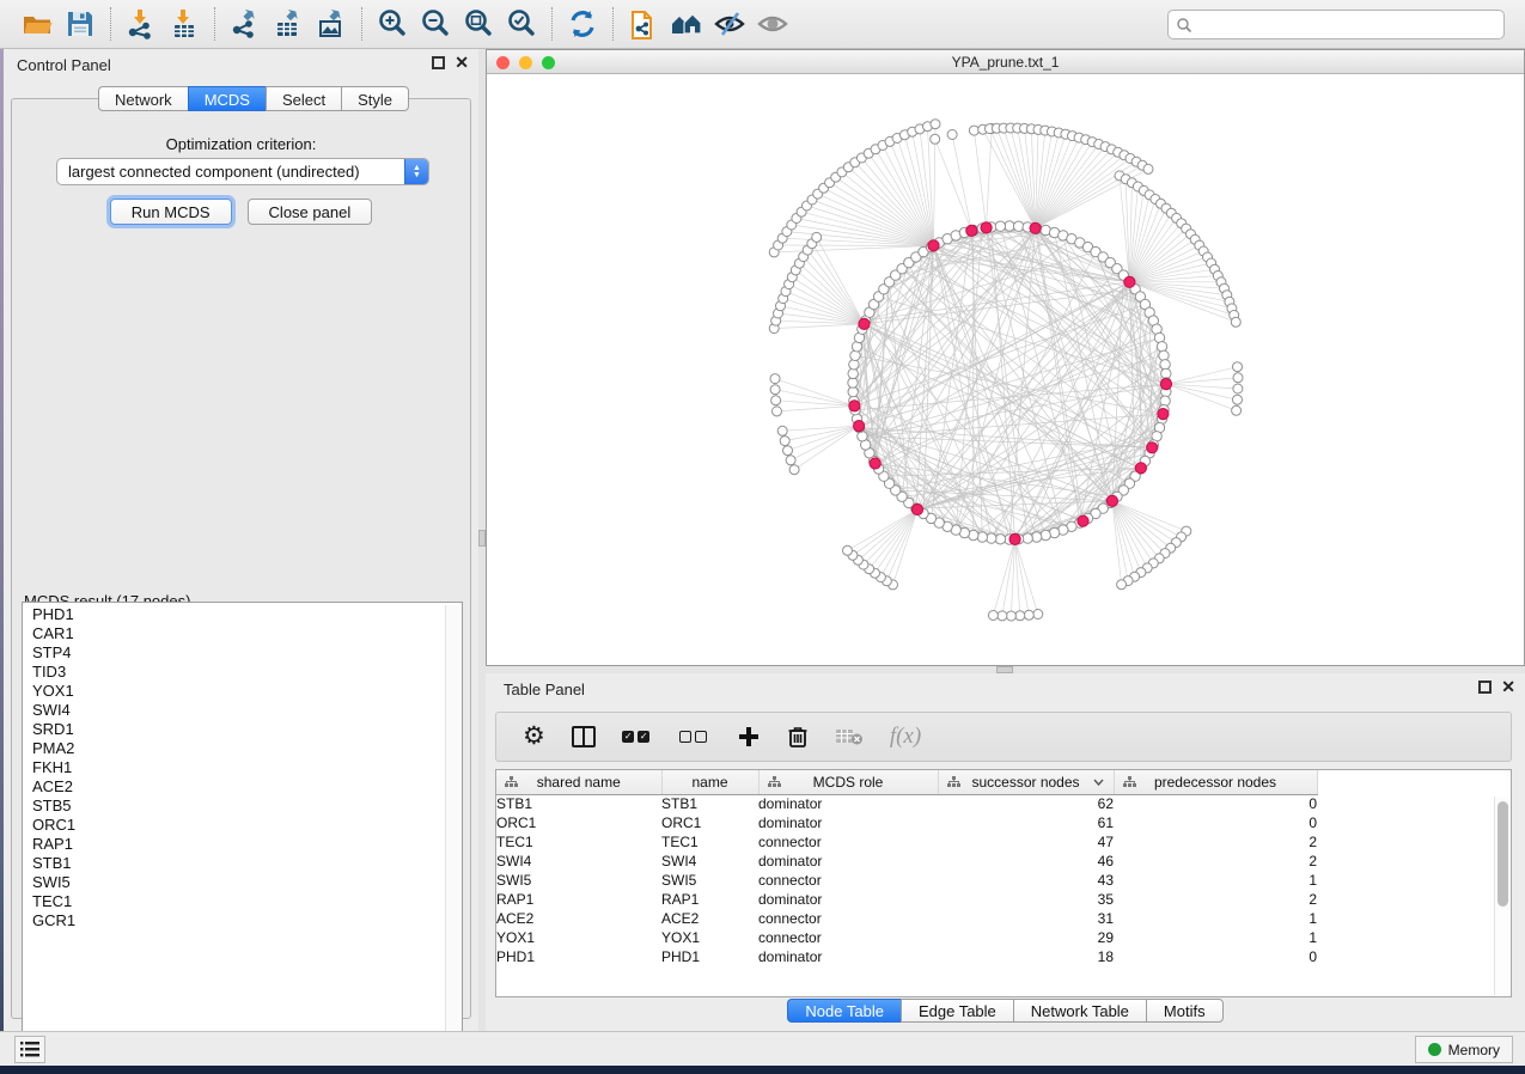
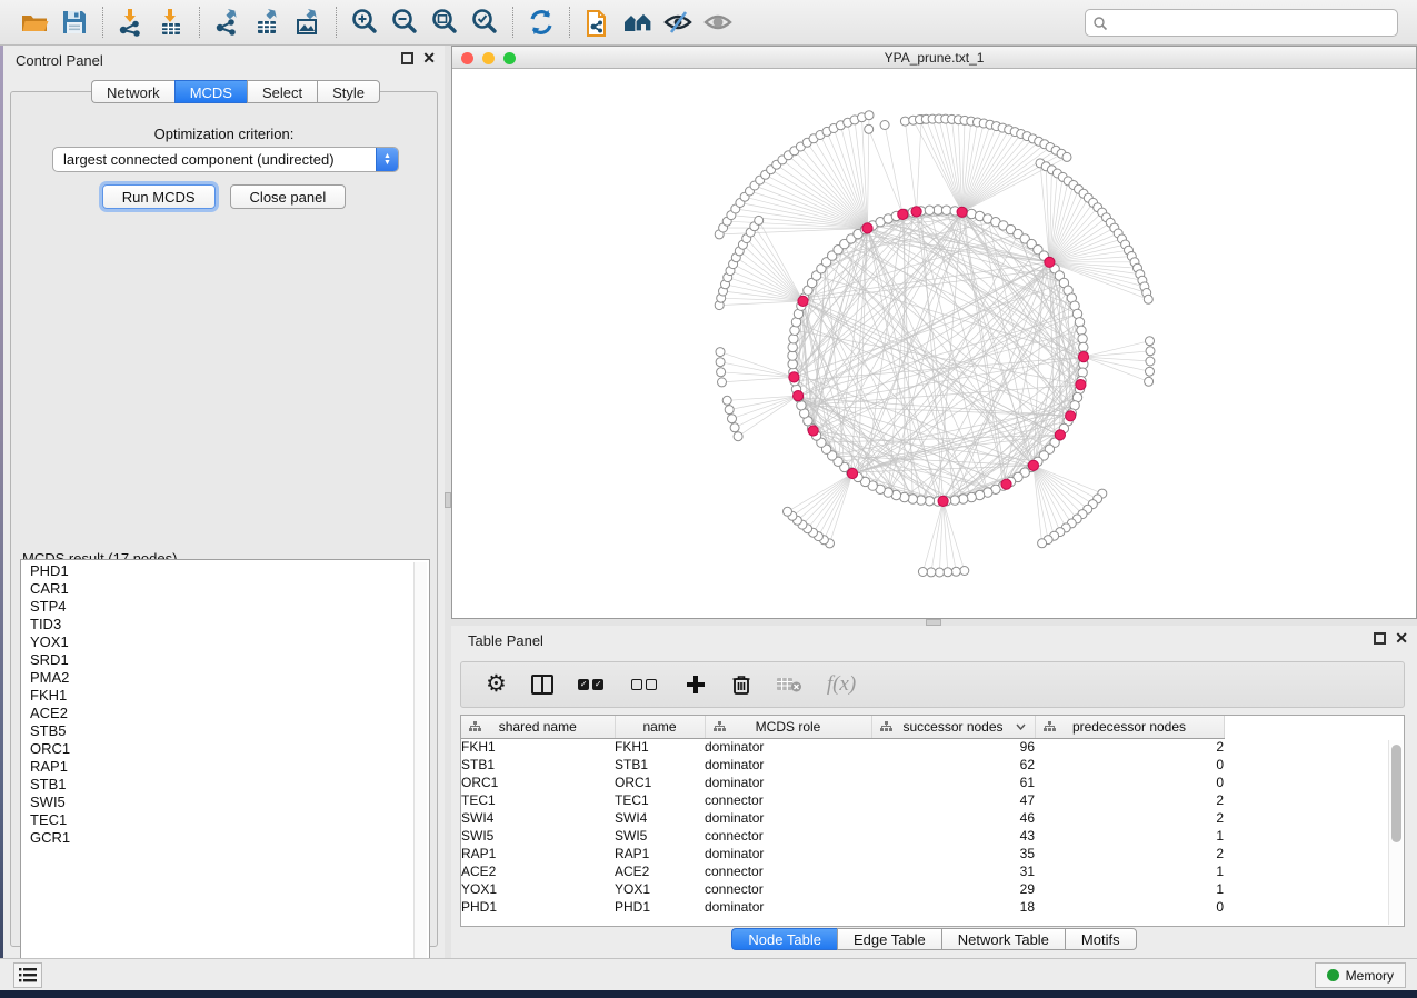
  Control Panel
  ✕
  Network
  MCDS
  Select
  Style
  Optimization criterion:
  largest connected component (undirected)
  Run MCDS
  Close panel
  PHD1
  CAR1
  STP4
  TID3
  YOX1
- SWI4
  SRD1
  PMA2
  FKH1
  ACE2
  STB5
  ORC1
  RAP1
  STB1
  SWI5
  TEC1
  GCR1
  YPA_prune.txt_1
  Table Panel
  ✕
  ⚙
  f(x)
  shared name	name	MCDS role	successor nodes	predecessor nodes
+ FKH1	FKH1	dominator	96	2
  STB1	STB1	dominator	62	0
  ORC1	ORC1	dominator	61	0
  TEC1	TEC1	connector	47	2
  SWI4	SWI4	dominator	46	2
  SWI5	SWI5	connector	43	1
  RAP1	RAP1	dominator	35	2
  ACE2	ACE2	connector	31	1
  YOX1	YOX1	connector	29	1
  PHD1	PHD1	dominator	18	0
  Node Table
  Edge Table
  Network Table
  Motifs
  Memory
